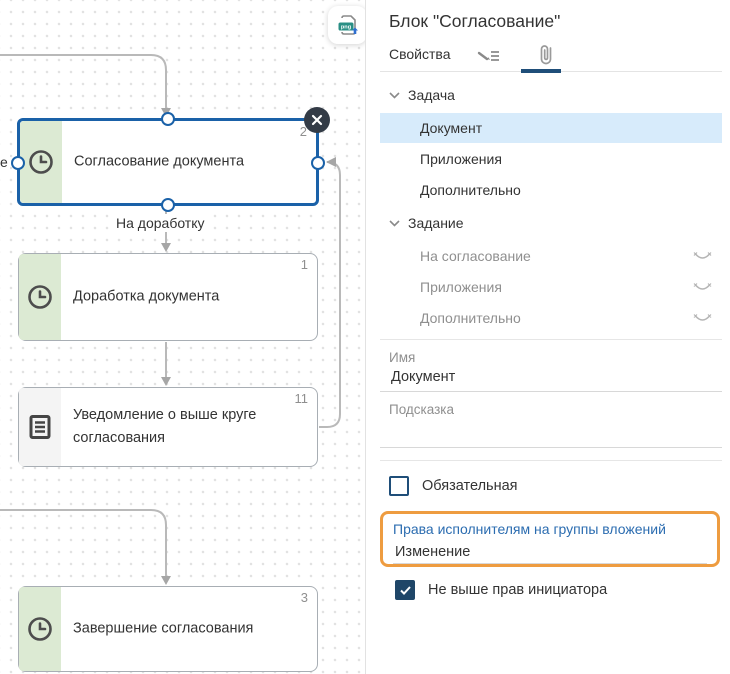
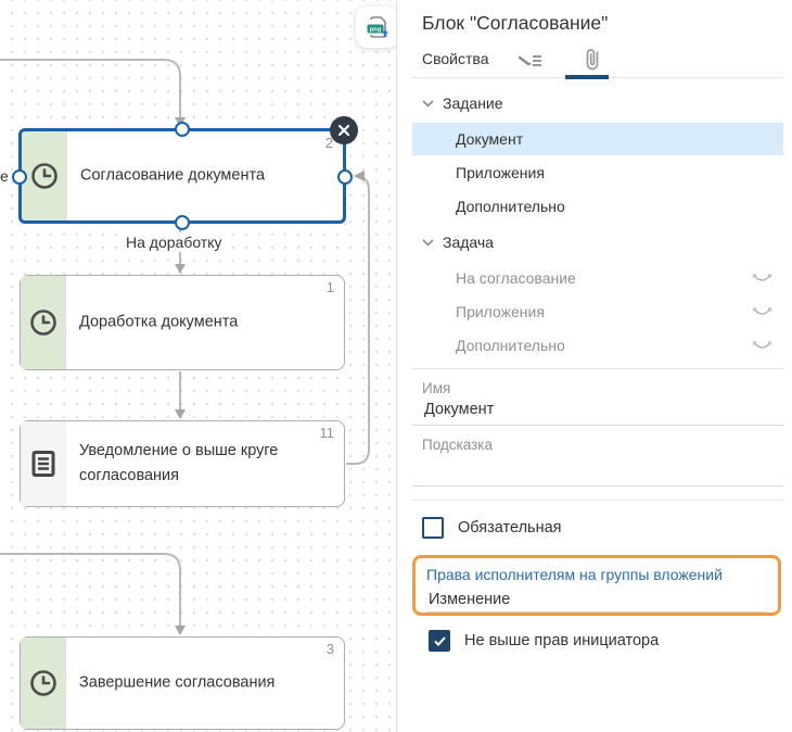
  е
  Согласование документа
  2
  На доработку
  Доработка документа
  1
  Уведомление о выше круге согласования
  11
  Завершение согласования
  3
  Блок "Согласование"
  Свойства
- Задача
+ Задание
  Документ
  Приложения
  Дополнительно
- Задание
+ Задача
  На согласование
  Приложения
  Дополнительно
  Имя
  Документ
  Подсказка
  Обязательная
  Права исполнителям на группы вложений
  Изменение
  Не выше прав инициатора
